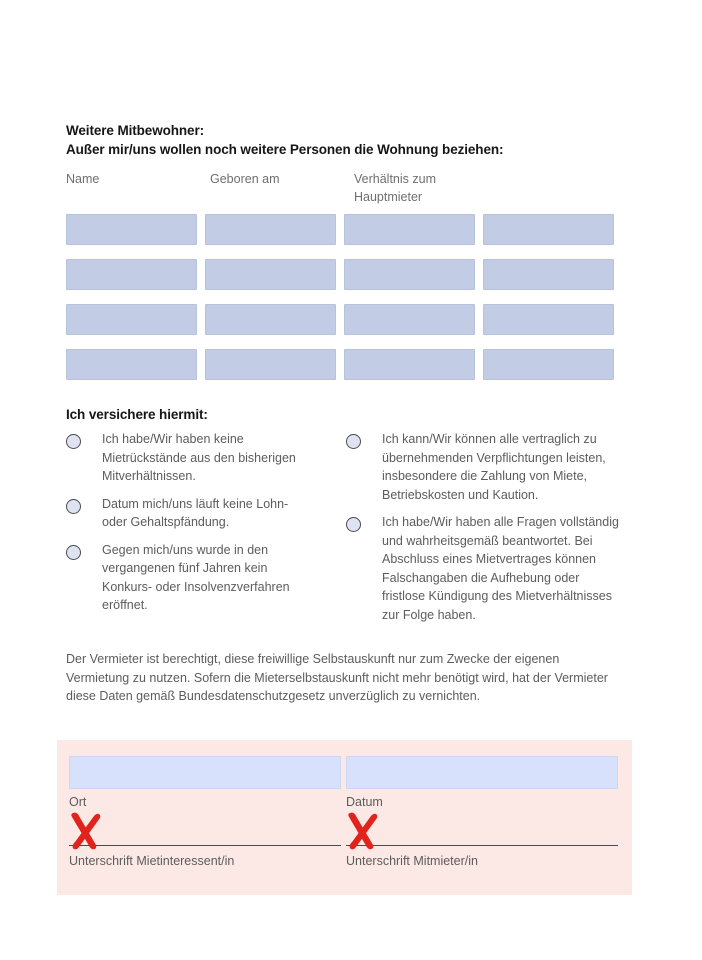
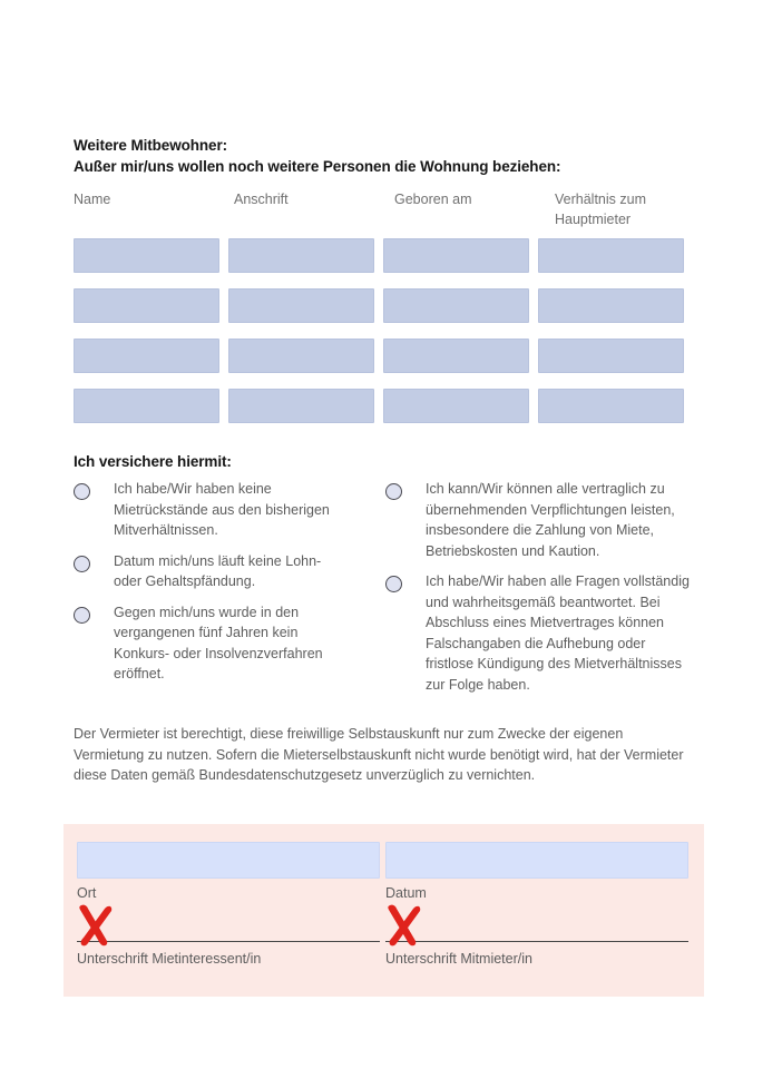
  Weitere Mitbewohner:
  Außer mir/uns wollen noch weitere Personen die Wohnung beziehen:
  Name
+ Anschrift
  Geboren am
  Verhältnis zum Hauptmieter
  Ich versichere hiermit:
  Ich habe/Wir haben keine Mietrückstände aus den bisherigen Mitverhältnissen.
  Datum mich/uns läuft keine Lohn- oder Gehaltspfändung.
  Gegen mich/uns wurde in den vergangenen fünf Jahren kein Konkurs- oder Insolvenzverfahren eröffnet.
  Ich kann/Wir können alle vertraglich zu übernehmenden Verpflichtungen leisten, insbesondere die Zahlung von Miete, Betriebskosten und Kaution.
  Ich habe/Wir haben alle Fragen vollständig und wahrheitsgemäß beantwortet. Bei Abschluss eines Mietvertrages können Falschangaben die Aufhebung oder fristlose Kündigung des Mietverhältnisses zur Folge haben.
- Der Vermieter ist berechtigt, diese freiwillige Selbstauskunft nur zum Zwecke der eigenen Vermietung zu nutzen. Sofern die Mieterselbstauskunft nicht mehr benötigt wird, hat der Vermieter diese Daten gemäß Bundesdatenschutzgesetz unverzüglich zu vernichten.
+ Der Vermieter ist berechtigt, diese freiwillige Selbstauskunft nur zum Zwecke der eigenen Vermietung zu nutzen. Sofern die Mieterselbstauskunft nicht wurde benötigt wird, hat der Vermieter diese Daten gemäß Bundesdatenschutzgesetz unverzüglich zu vernichten.
  Ort
  Unterschrift Mietinteressent/in
  Datum
  Unterschrift Mitmieter/in
